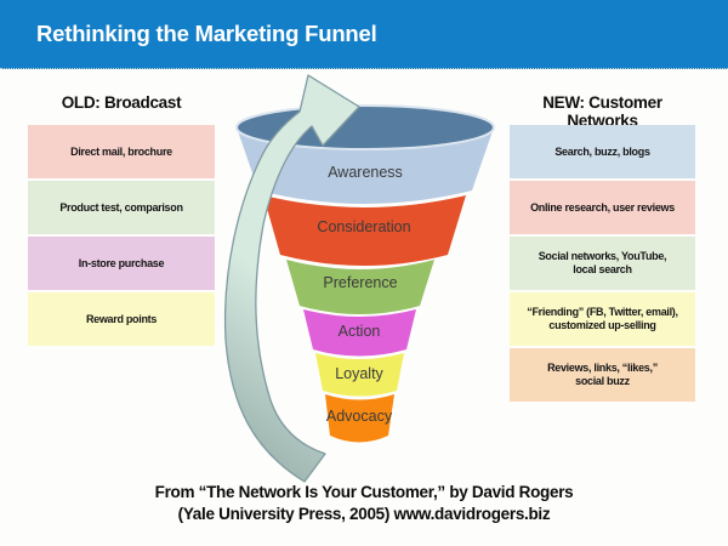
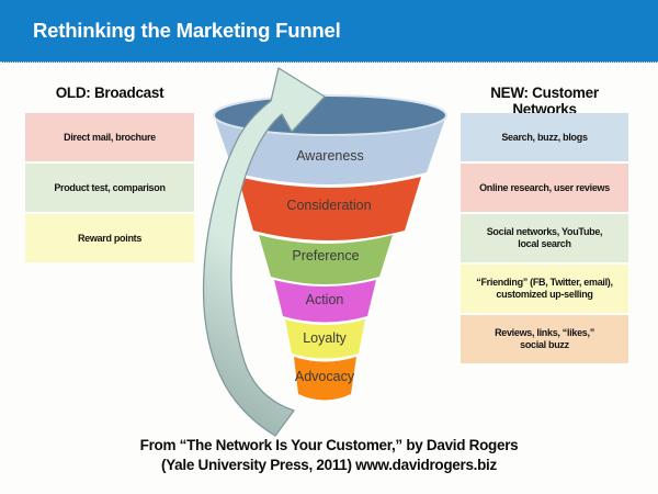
  Rethinking the Marketing Funnel
  OLD: Broadcast
  NEW: Customer Networks
  Direct mail, brochure
  Product test, comparison
- In-store purchase
  Reward points
  Search, buzz, blogs
  Online research, user reviews
  Social networks, YouTube,
  local search
  “Friending” (FB, Twitter, email),
  customized up-selling
  Reviews, links, “likes,”
  social buzz
  Awareness
  Consideration
  Preference
  Action
  Loyalty
  Advocacy
  From “The Network Is Your Customer,” by David Rogers
- (Yale University Press, 2005) www.davidrogers.biz
+ (Yale University Press, 2011) www.davidrogers.biz
